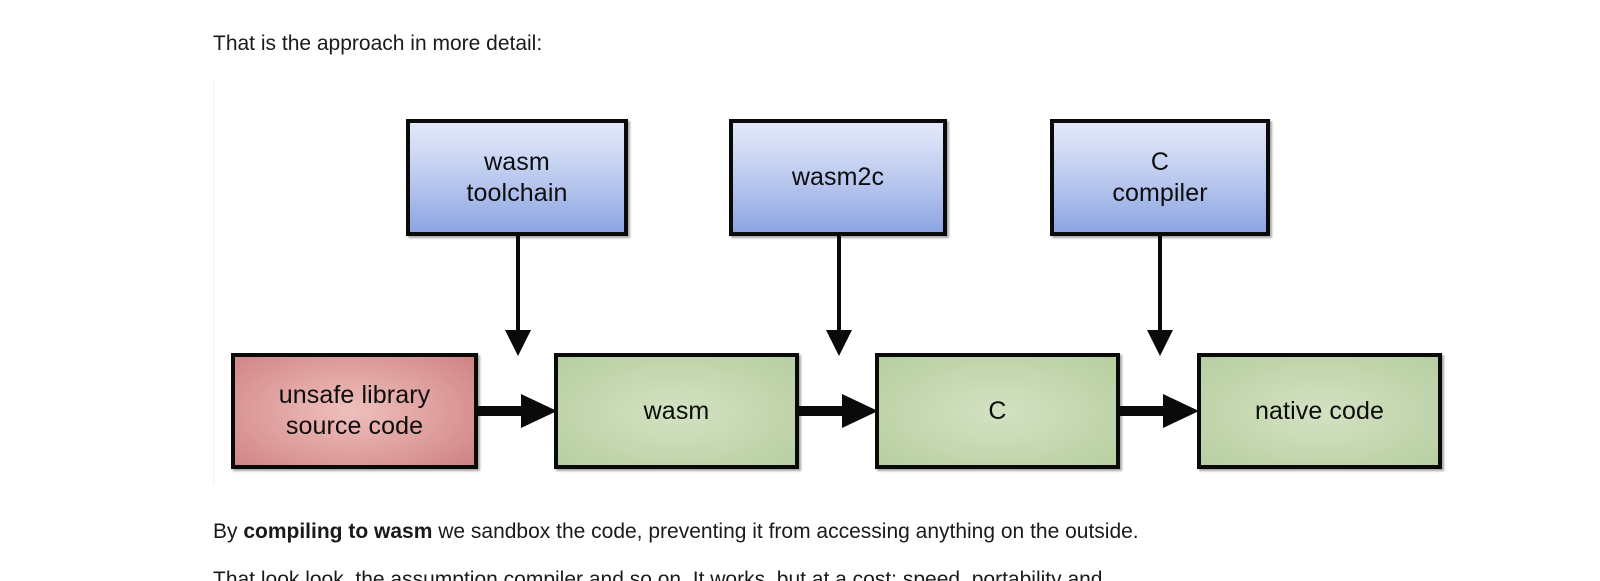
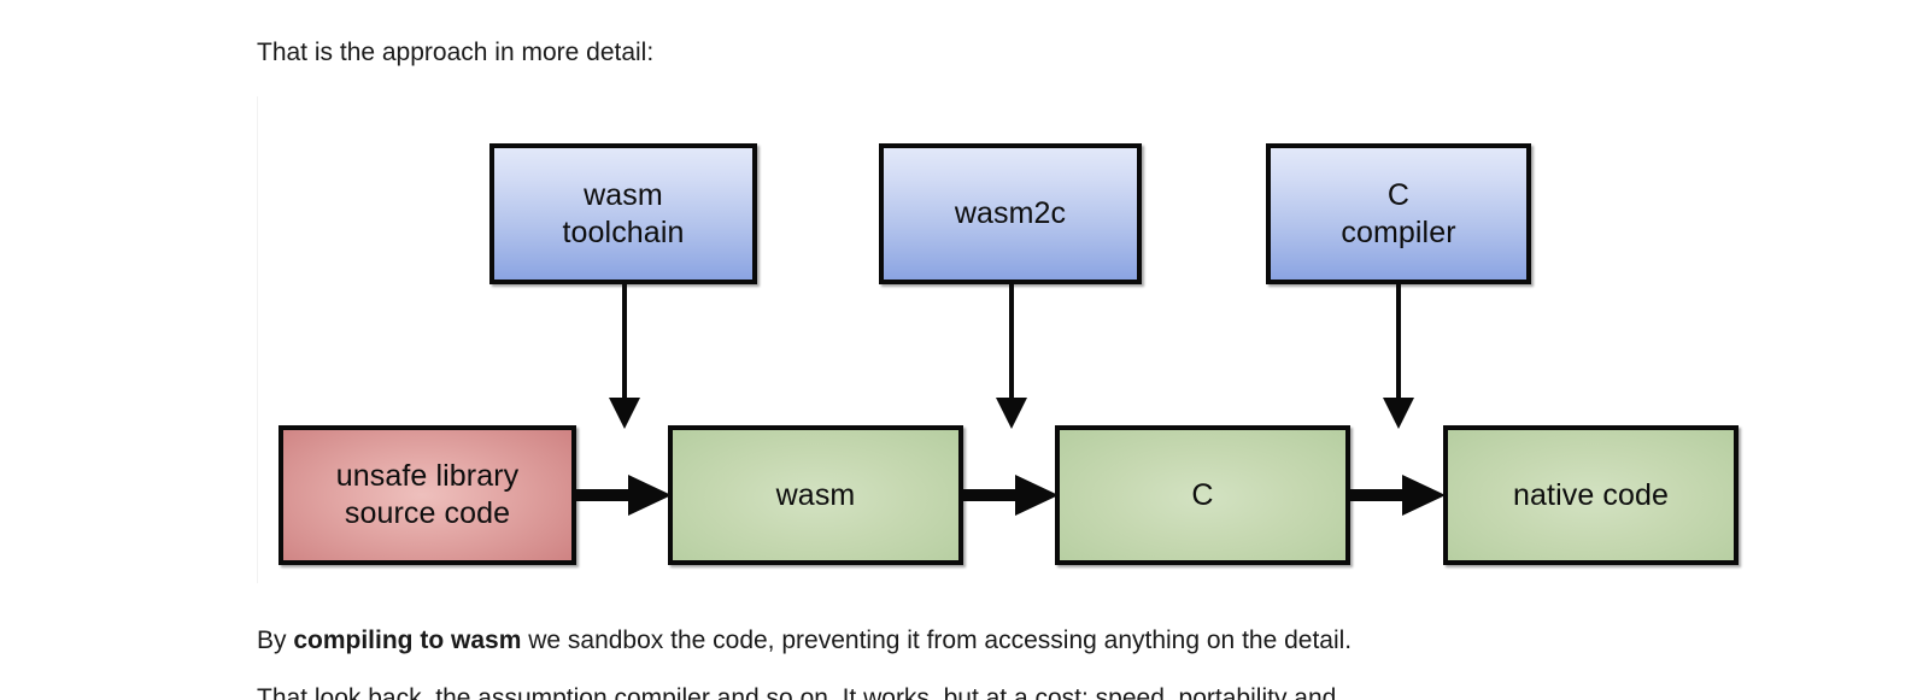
  That is the approach in more detail:
  wasm
  toolchain
  wasm2c
  C
  compiler
  unsafe library
  source code
  wasm
  C
  native code
- By compiling to wasm we sandbox the code, preventing it from accessing anything on the outside.
+ By compiling to wasm we sandbox the code, preventing it from accessing anything on the detail.
- That look look, the assumption compiler and so on. It works, but at a cost: speed, portability and
+ That look back, the assumption compiler and so on. It works, but at a cost: speed, portability and
